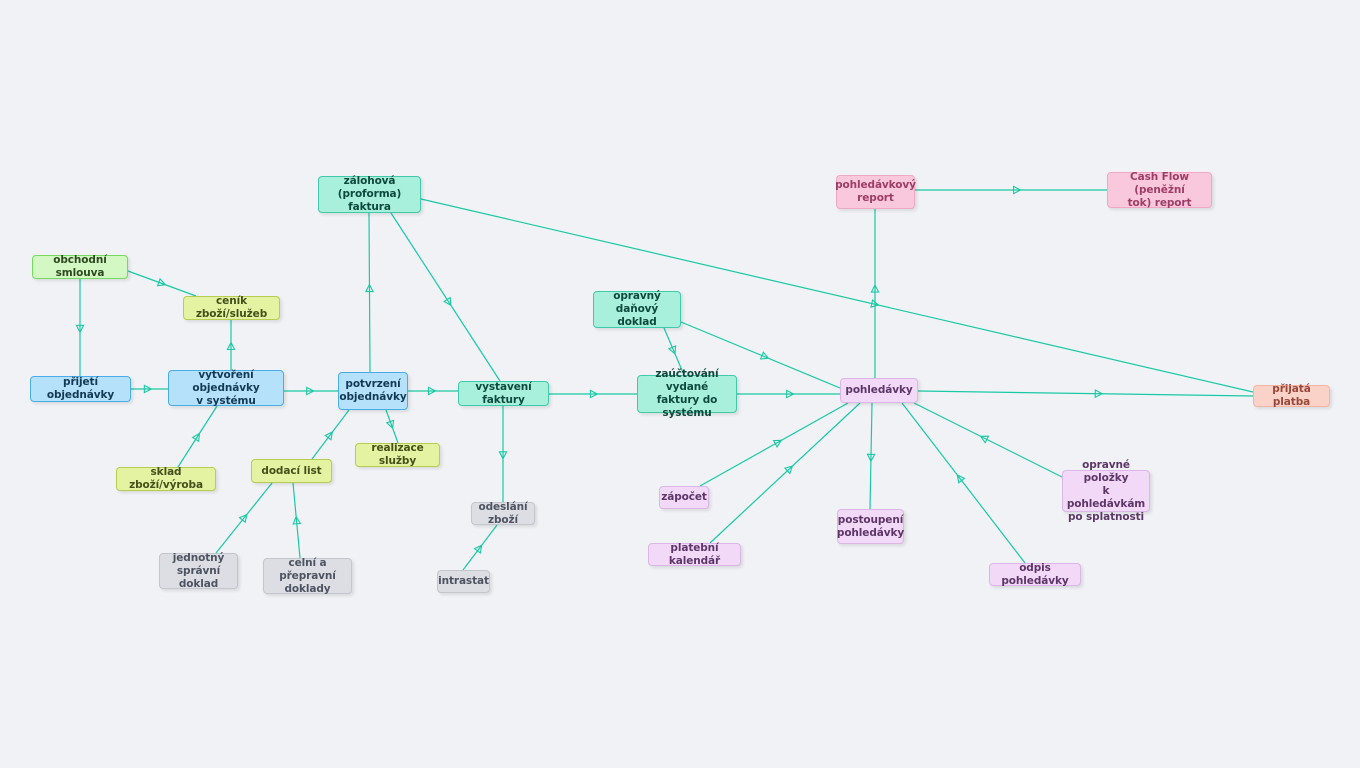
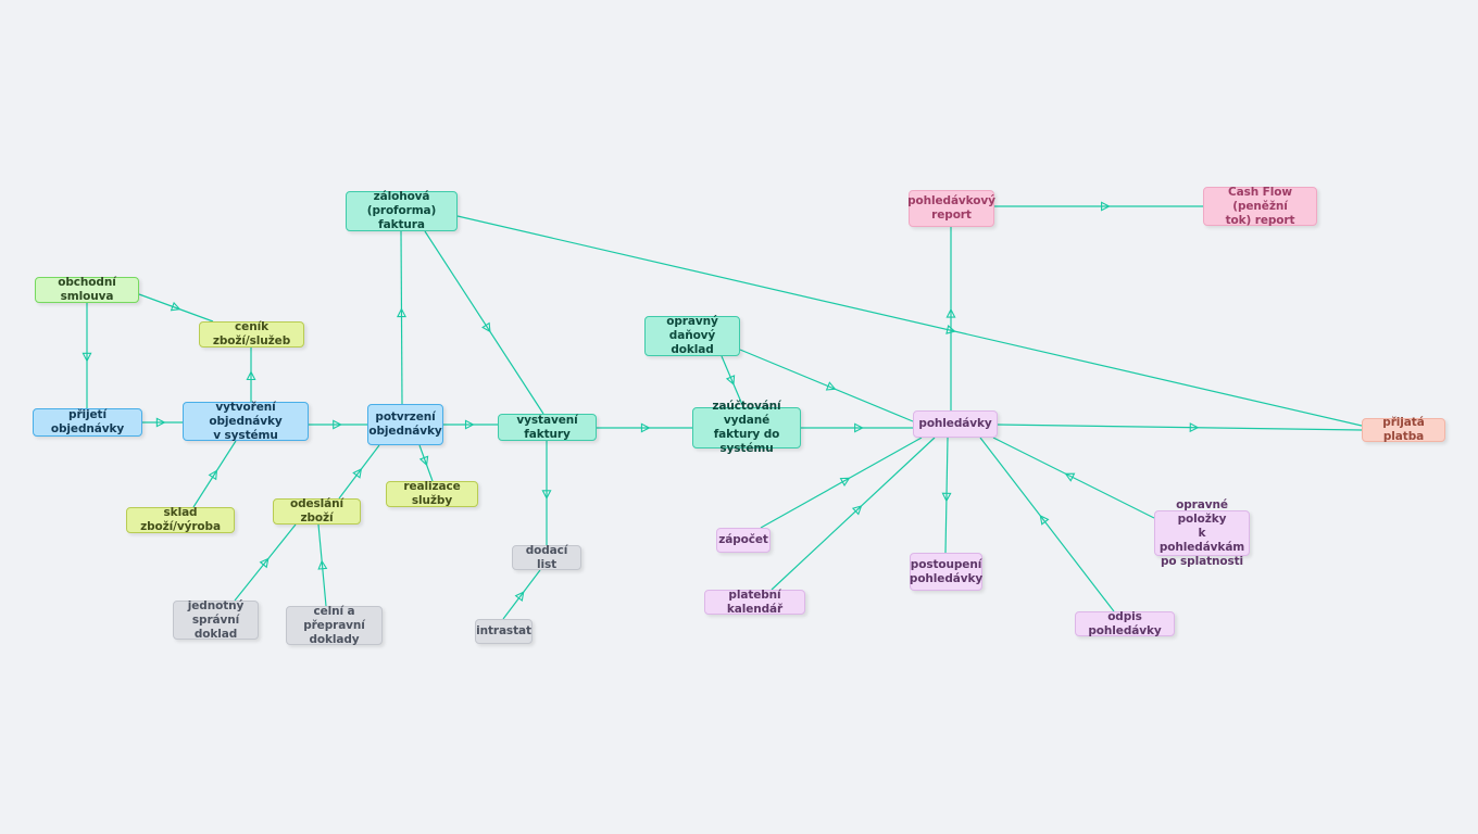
  obchodní smlouva
  ceník zboží/služeb
  přijetí objednávky
  vytvoření objednávky
  v systému
  sklad zboží/výroba
- dodací list
+ odeslání zboží
  jednotný
  správní doklad
  celní a přepravní
  doklady
  potvrzení
  objednávky
  zálohová
  (proforma) faktura
  realizace služby
  vystavení faktury
- odeslání zboží
+ dodací list
  intrastat
  opravný
  daňový doklad
  zaúčtování vydané
  faktury do systému
  pohledávky
  zápočet
  platební kalendář
  postoupení
  pohledávky
  odpis pohledávky
  opravné položky
  k pohledávkám
  po splatnosti
  pohledávkový
  report
  Cash Flow (peněžní
  tok) report
  přijatá platba
